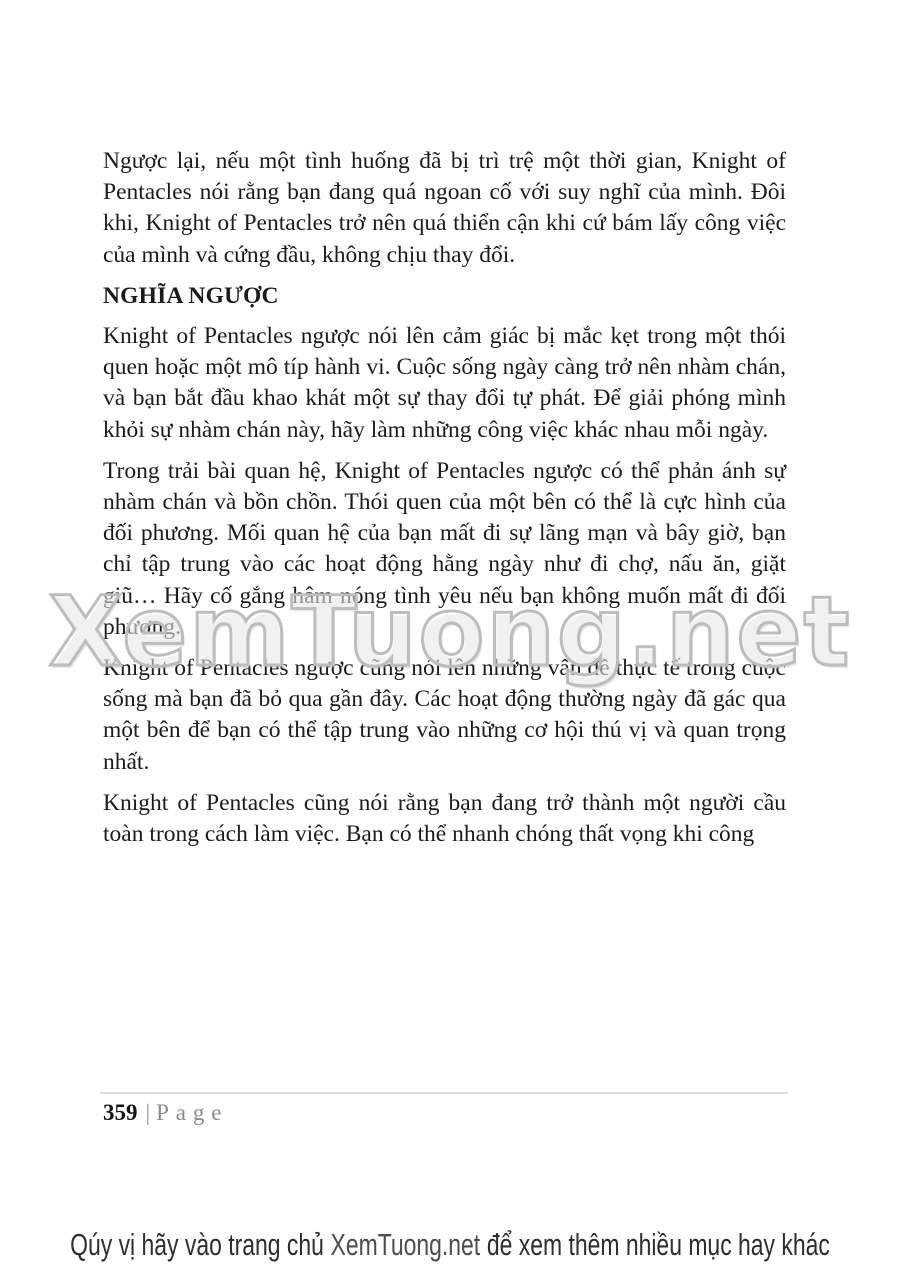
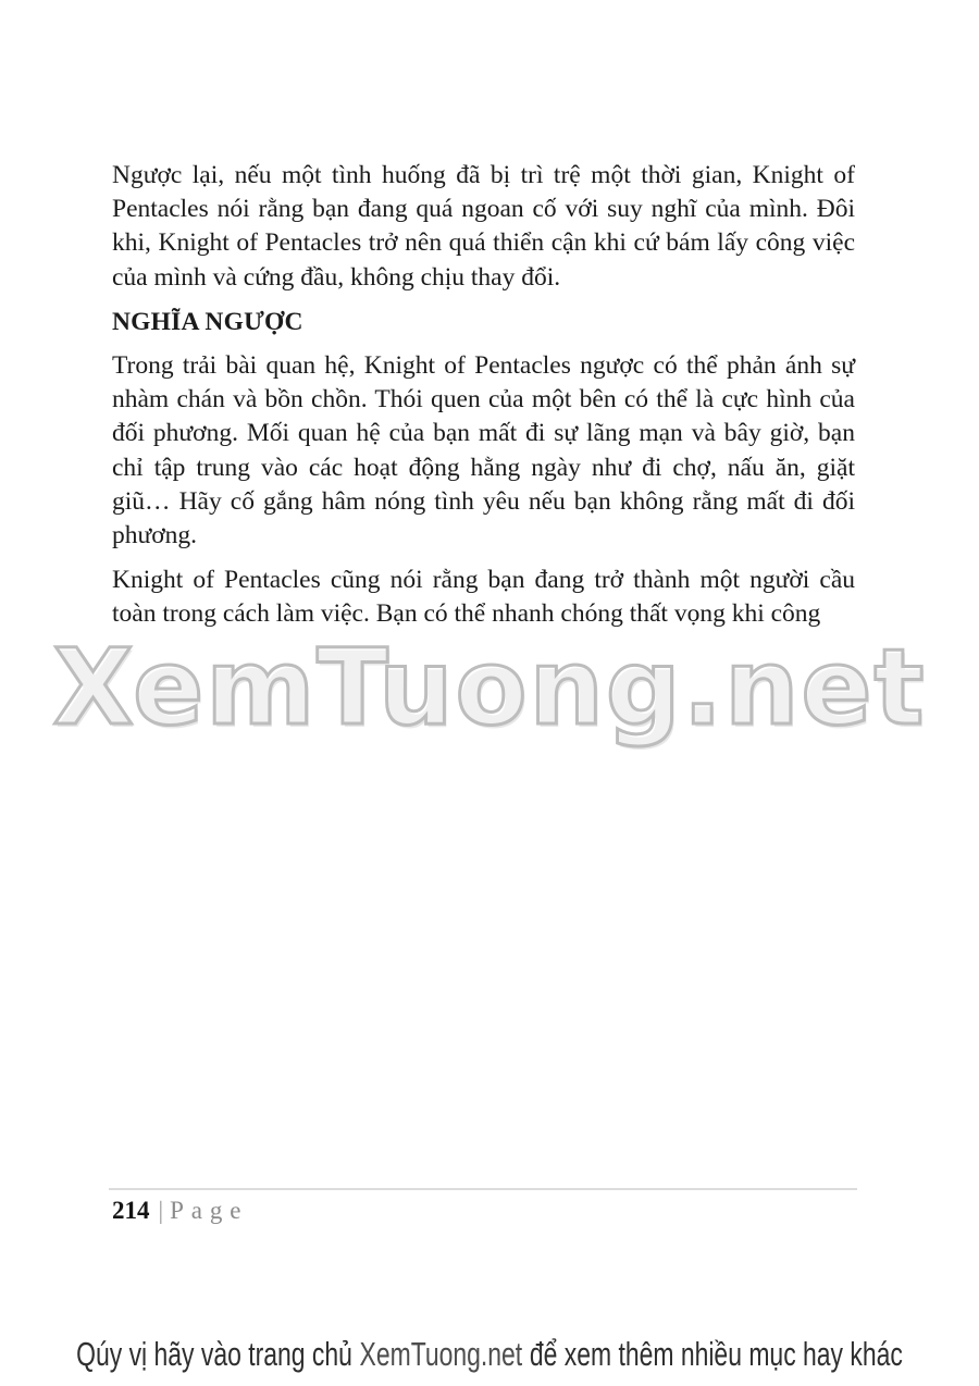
  Ngược lại, nếu một tình huống đã bị trì trệ một thời gian, Knight of Pentacles nói rằng bạn đang quá ngoan cố với suy nghĩ của mình. Đôi khi, Knight of Pentacles trở nên quá thiển cận khi cứ bám lấy công việc của mình và cứng đầu, không chịu thay đổi.
  NGHĨA NGƯỢC
- Knight of Pentacles ngược nói lên cảm giác bị mắc kẹt trong một thói quen hoặc một mô típ hành vi. Cuộc sống ngày càng trở nên nhàm chán, và bạn bắt đầu khao khát một sự thay đổi tự phát. Để giải phóng mình khỏi sự nhàm chán này, hãy làm những công việc khác nhau mỗi ngày.
- Trong trải bài quan hệ, Knight of Pentacles ngược có thể phản ánh sự nhàm chán và bồn chồn. Thói quen của một bên có thể là cực hình của đối phương. Mối quan hệ của bạn mất đi sự lãng mạn và bây giờ, bạn chỉ tập trung vào các hoạt động hằng ngày như đi chợ, nấu ăn, giặt giũ… Hãy cố gắng hâm nóng tình yêu nếu bạn không muốn mất đi đối phương.
+ Trong trải bài quan hệ, Knight of Pentacles ngược có thể phản ánh sự nhàm chán và bồn chồn. Thói quen của một bên có thể là cực hình của đối phương. Mối quan hệ của bạn mất đi sự lãng mạn và bây giờ, bạn chỉ tập trung vào các hoạt động hằng ngày như đi chợ, nấu ăn, giặt giũ… Hãy cố gắng hâm nóng tình yêu nếu bạn không rằng mất đi đối phương.
- Knight of Pentacles ngược cũng nói lên những vấn đề thực tế trong cuộc sống mà bạn đã bỏ qua gần đây. Các hoạt động thường ngày đã gác qua một bên để bạn có thể tập trung vào những cơ hội thú vị và quan trọng nhất.
  Knight of Pentacles cũng nói rằng bạn đang trở thành một người cầu toàn trong cách làm việc. Bạn có thể nhanh chóng thất vọng khi công
  XemTuong.net
- 359 | Page
+ 214 | Page
  Qúy vị hãy vào trang chủ
  XemTuong.net
  để xem thêm nhiều mục hay khác
